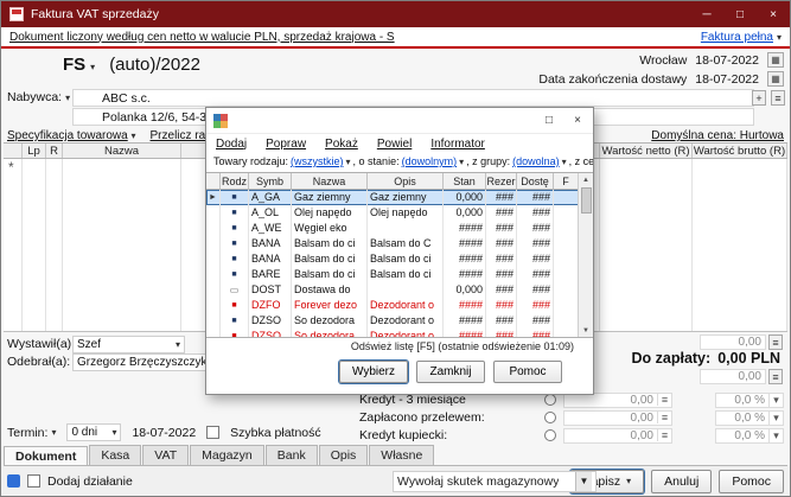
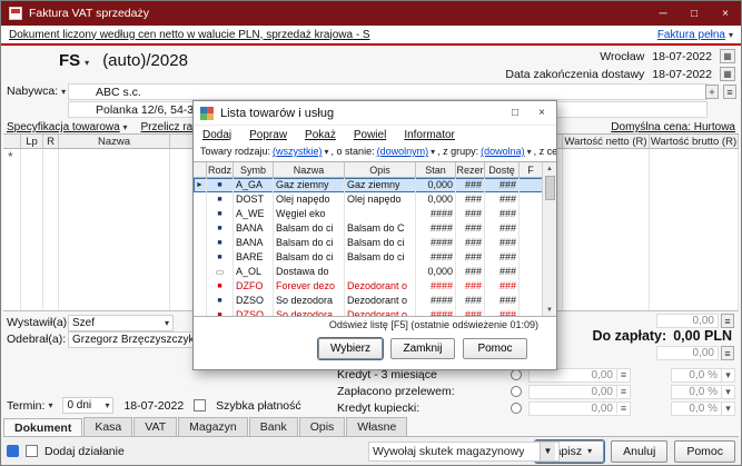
  Faktura VAT sprzedaży
  ─
  □
  ×
  Dokument liczony według cen netto w walucie PLN, sprzedaż krajowa - S
  Faktura pełna
  ▾
  FS
  ▾
- (auto)/2022
+ (auto)/2028
  Wrocław
  18-07-2022
  ▦
  Data zakończenia dostawy
  18-07-2022
  ▦
  Nabywca:
  ▾
  ABC s.c.
  +
  ≡
  Specyfikacja towarowa ▾
  Przelicz ra
  Domyślna cena: Hurtowa
  Lp
  R
  Nazwa
  Wartość netto (R)
  Wartość brutto (R)
  *
  Wystawił(a)
  Szef
  ▾
  Odebrał(a):
  Grzegorz Brzęczyszczyk
  0,00
  ≡
  Do zapłaty:
  0,00 PLN
  0,00
  ≡
  Kredyt - 3 miesiące
  0,00
  ≡
  0,0 %
  ▾
  Zapłacono przelewem:
  0,00
  ≡
  0,0 %
  ▾
  Kredyt kupiecki:
  0,00
  ≡
  0,0 %
  ▾
  Termin:
  ▾
  0 dni
  ▾
  18-07-2022
  Szybka płatność
  Dokument
  Kasa
  VAT
  Magazyn
  Bank
  Opis
  Własne
  Dodaj działanie
  Wywołaj skutek magazynowy
  ▼
  ▾
  Anuluj
  Pomoc
+ Lista towarów i usług
  □
  ×
  Dodaj
  Popraw
  Pokaż
  Powiel
  Informator
  Towary rodzaju:
  (wszystkie)
  ▾
  , o stanie:
  (dowolnym)
  ▾
  , z grupy:
  (dowolna)
  ▾
  Rodz
  Symb
  Nazwa
  Opis
  Stan
  Rezer
  Dostę
  F
  A_GA
  Gaz ziemny
  Gaz ziemny
  0,000
  ###
  ###
- A_OL
+ DOST
  Olej napędo
  Olej napędo
  0,000
  ###
  ###
  A_WE
  Węgiel eko
  ####
  ###
  ###
  BANA
  Balsam do ci
  Balsam do C
  ####
  ###
  ###
  BANA
  Balsam do ci
  Balsam do ci
  ####
  ###
  ###
  BARE
  Balsam do ci
  Balsam do ci
  ####
  ###
  ###
  ▭
- DOST
+ A_OL
  Dostawa do
  0,000
  ###
  ###
  DZFO
  Forever dezo
  Dezodorant o
  ####
  ###
  ###
  DZSO
  So dezodora
  Dezodorant o
  ####
  ###
  ###
  DZSO
  So dezodora
  Dezodorant o
  ####
  ###
  ###
  Odśwież listę [F5] (ostatnie odświeżenie 01:09)
  Wybierz
  Zamknij
  Pomoc
